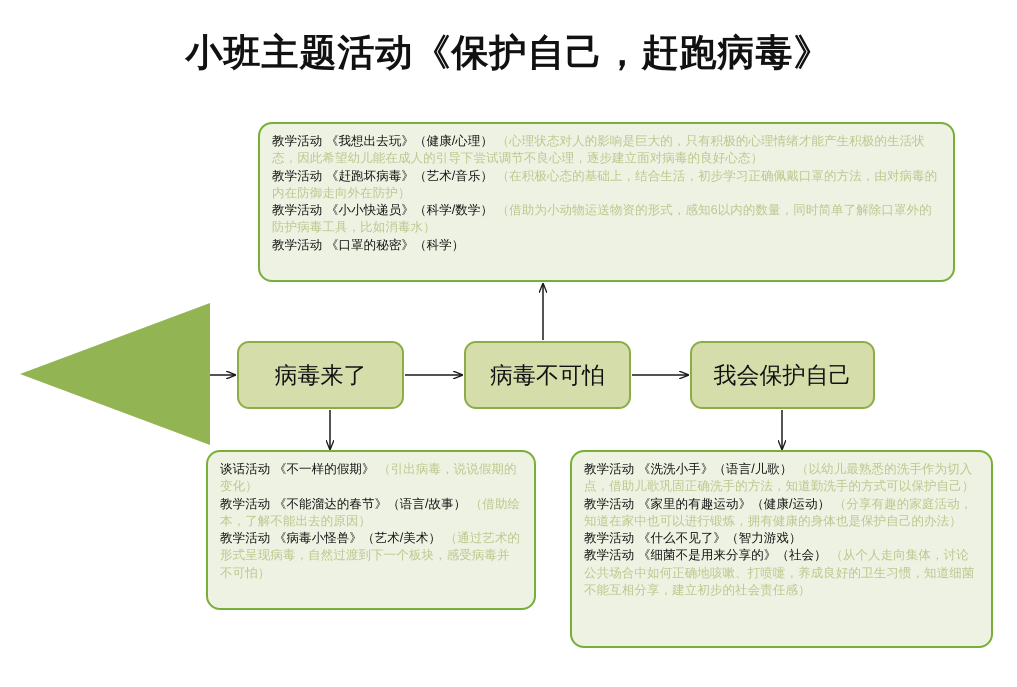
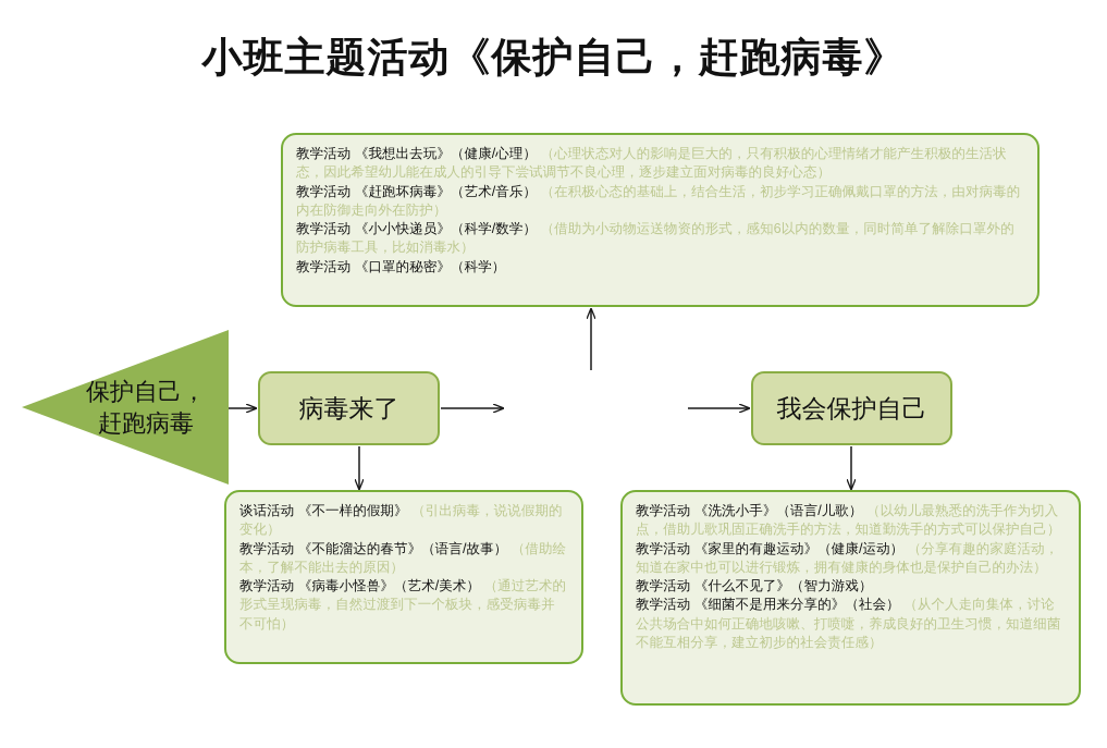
  小班主题活动《保护自己，赶跑病毒》
+ 保护自己，
+ 赶跑病毒
  病毒来了
- 病毒不可怕
  我会保护自己
  教学活动 《我想出去玩》（健康/心理） （心理状态对人的影响是巨大的，只有积极的心理情绪才能产生积极的生活状态，因此希望幼儿能在成人的引导下尝试调节不良心理，逐步建立面对病毒的良好心态）
  教学活动 《赶跑坏病毒》（艺术/音乐） （在积极心态的基础上，结合生活，初步学习正确佩戴口罩的方法，由对病毒的内在防御走向外在防护）
  教学活动 《小小快递员》（科学/数学） （借助为小动物运送物资的形式，感知6以内的数量，同时简单了解除口罩外的防护病毒工具，比如消毒水）
  教学活动 《口罩的秘密》（科学）
  谈话活动 《不一样的假期》 （引出病毒，说说假期的变化）
  教学活动 《不能溜达的春节》（语言/故事） （借助绘本，了解不能出去的原因）
  教学活动 《病毒小怪兽》（艺术/美术） （通过艺术的形式呈现病毒，自然过渡到下一个板块，感受病毒并不可怕）
  教学活动 《洗洗小手》（语言/儿歌） （以幼儿最熟悉的洗手作为切入点，借助儿歌巩固正确洗手的方法，知道勤洗手的方式可以保护自己）
  教学活动 《家里的有趣运动》（健康/运动） （分享有趣的家庭活动，知道在家中也可以进行锻炼，拥有健康的身体也是保护自己的办法）
  教学活动 《什么不见了》（智力游戏）
  教学活动 《细菌不是用来分享的》（社会） （从个人走向集体，讨论公共场合中如何正确地咳嗽、打喷嚏，养成良好的卫生习惯，知道细菌不能互相分享，建立初步的社会责任感）
